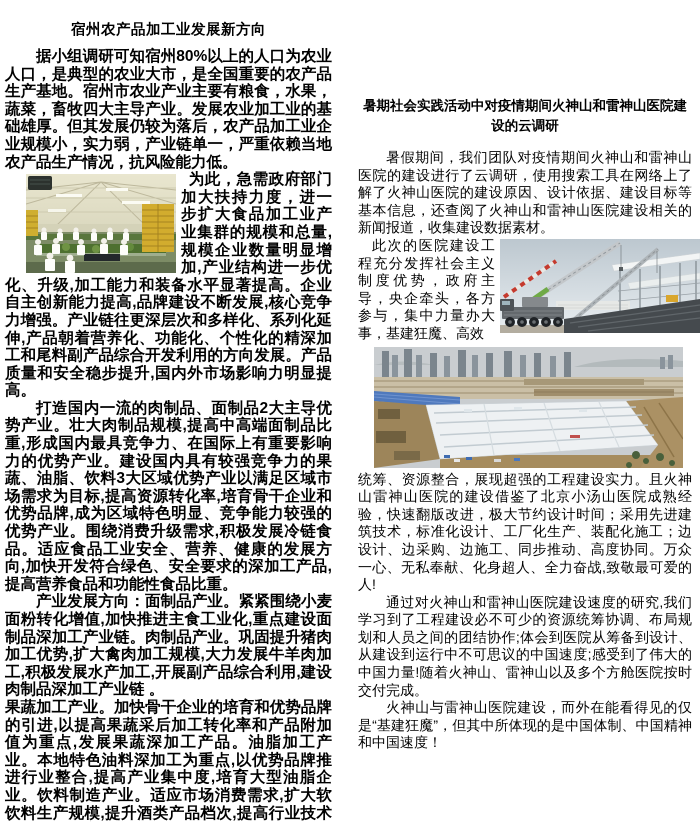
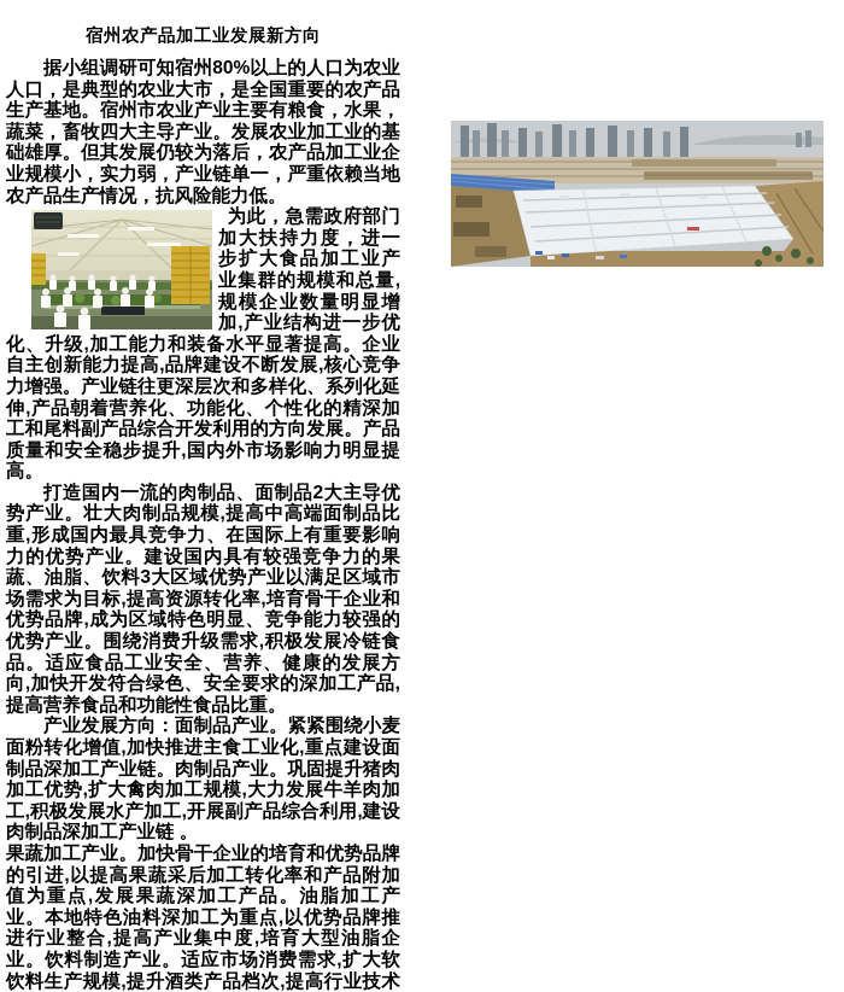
  宿州农产品加工业发展新方向
  据小组调研可知宿州80%以上的人口为农业人口，是典型的农业大市，是全国重要的农产品生产基地。宿州市农业产业主要有粮食，水果，蔬菜，畜牧四大主导产业。发展农业加工业的基础雄厚。但其发展仍较为落后，农产品加工业企业规模小，实力弱，产业链单一，严重依赖当地农产品生产情况，抗风险能力低。
  为此，急需政府部门加大扶持力度，进一步扩大食品加工业产业集群的规模和总量,规模企业数量明显增加,产业结构进一步优化、升级,加工能力和装备水平显著提高。企业自主创新能力提高,品牌建设不断发展,核心竞争力增强。产业链往更深层次和多样化、系列化延伸,产品朝着营养化、功能化、个性化的精深加工和尾料副产品综合开发利用的方向发展。产品质量和安全稳步提升,国内外市场影响力明显提高。
  打造国内一流的肉制品、面制品2大主导优势产业。壮大肉制品规模,提高中高端面制品比重,形成国内最具竞争力、在国际上有重要影响力的优势产业。建设国内具有较强竞争力的果蔬、油脂、饮料3大区域优势产业以满足区域市场需求为目标,提高资源转化率,培育骨干企业和优势品牌,成为区域特色明显、竞争能力较强的优势产业。围绕消费升级需求,积极发展冷链食品。适应食品工业安全、营养、健康的发展方向,加快开发符合绿色、安全要求的深加工产品,提高营养食品和功能性食品比重。
  产业发展方向：面制品产业。紧紧围绕小麦面粉转化增值,加快推进主食工业化,重点建设面制品深加工产业链。肉制品产业。巩固提升猪肉加工优势,扩大禽肉加工规模,大力发展牛羊肉加工,积极发展水产加工,开展副产品综合利用,建设肉制品深加工产业链 。
  果蔬加工产业。加快骨干企业的培育和优势品牌的引进,以提高果蔬采后加工转化率和产品附加值为重点,发展果蔬深加工产品。油脂加工产业。本地特色油料深加工为重点,以优势品牌推进行业整合,提高产业集中度,培育大型油脂企业。饮料制造产业。适应市场消费需求,扩大软饮料生产规模,提升酒类产品档次,提高行业技术
- 暑期社会实践活动中对疫情期间火神山和雷神山医院建设的云调研
- 暑假期间，我们团队对疫情期间火神山和雷神山医院的建设进行了云调研，使用搜索工具在网络上了解了火神山医院的建设原因、设计依据、建设目标等基本信息，还查阅了火神山和雷神山医院建设相关的新闻报道，收集建设数据素材。
- 此次的医院建设工程充分发挥社会主义制度优势，政府主导，央企牵头，各方参与，集中力量办大事，基建狂魔、高效
- 统筹、资源整合，展现超强的工程建设实力。且火神山雷神山医院的建设借鉴了北京小汤山医院成熟经验，快速翻版改进，极大节约设计时间；采用先进建筑技术，标准化设计、工厂化生产、装配化施工；边设计、边采购、边施工、同步推动、高度协同。万众一心、无私奉献、化身超人、全力奋战,致敬最可爱的人!
- 通过对火神山和雷神山医院建设速度的研究,我们学习到了工程建设必不可少的资源统筹协调、布局规划和人员之间的团结协作;体会到医院从筹备到设计、从建设到运行中不可思议的中国速度;感受到了伟大的中国力量!随着火神山、雷神山以及多个方舱医院按时交付完成。
- 火神山与雷神山医院建设，而外在能看得见的仅是“基建狂魔”，但其中所体现的是中国体制、中国精神和中国速度！
